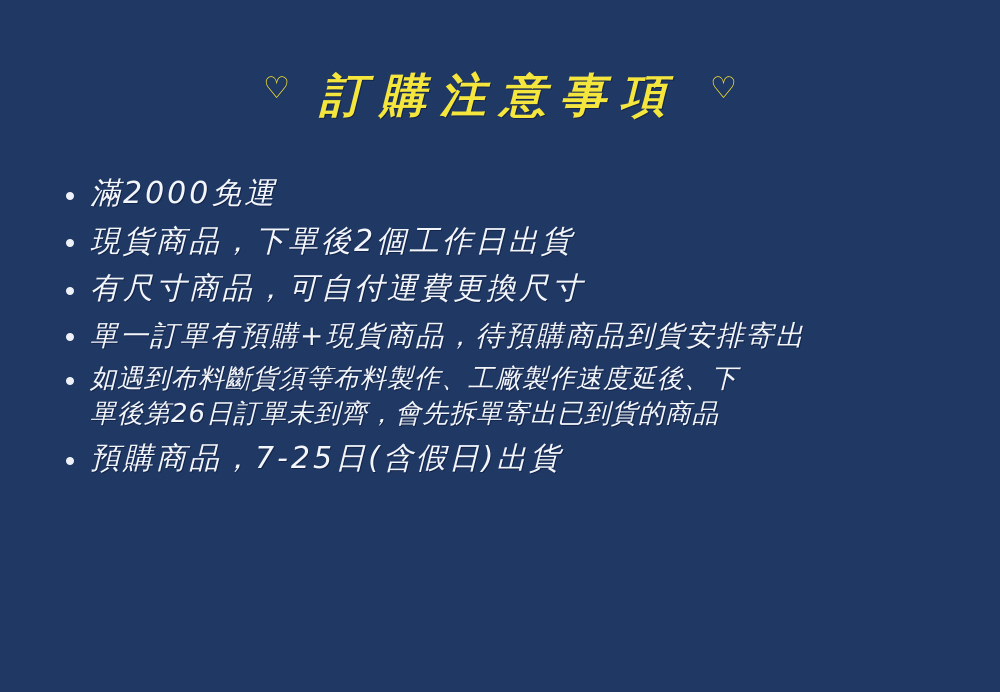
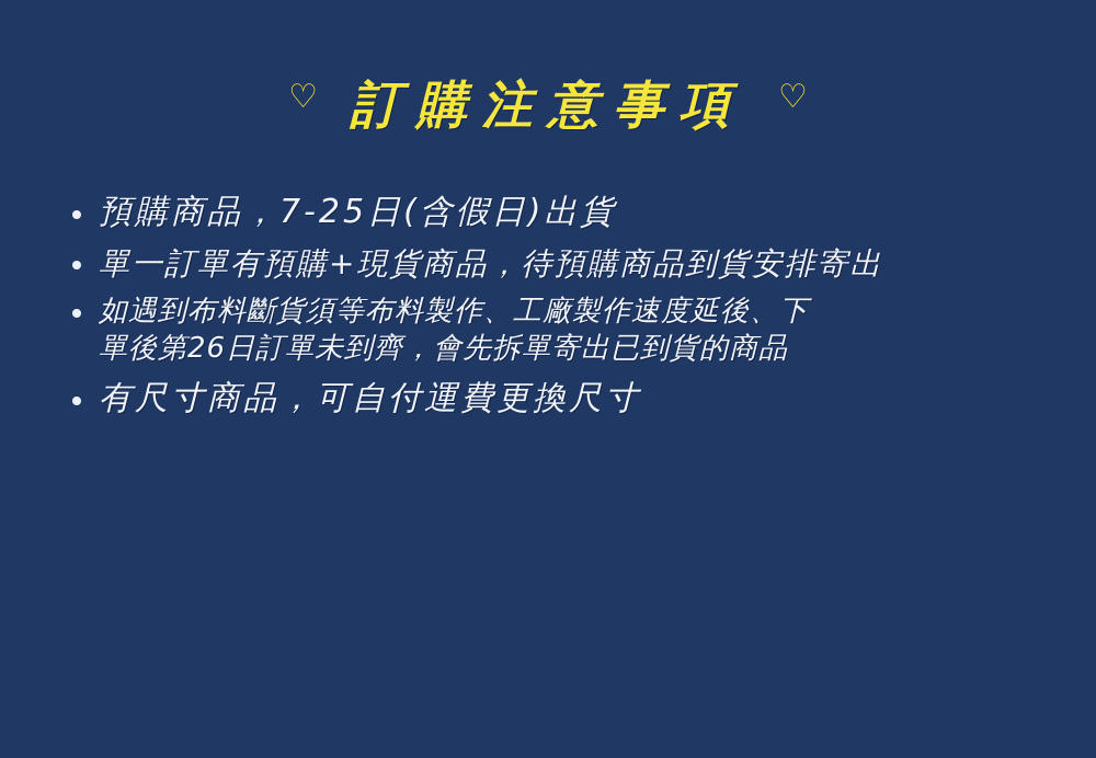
  ♡ 訂購注意事項 ♡
- 滿2000免運
- 現貨商品，下單後2個工作日出貨
- 有尺寸商品，可自付運費更換尺寸
+ 預購商品，7-25日(含假日)出貨
  單一訂單有預購+現貨商品，待預購商品到貨安排寄出
  如遇到布料斷貨須等布料製作、工廠製作速度延後、下
  單後第26日訂單未到齊，會先拆單寄出已到貨的商品
- 預購商品，7-25日(含假日)出貨
+ 有尺寸商品，可自付運費更換尺寸
